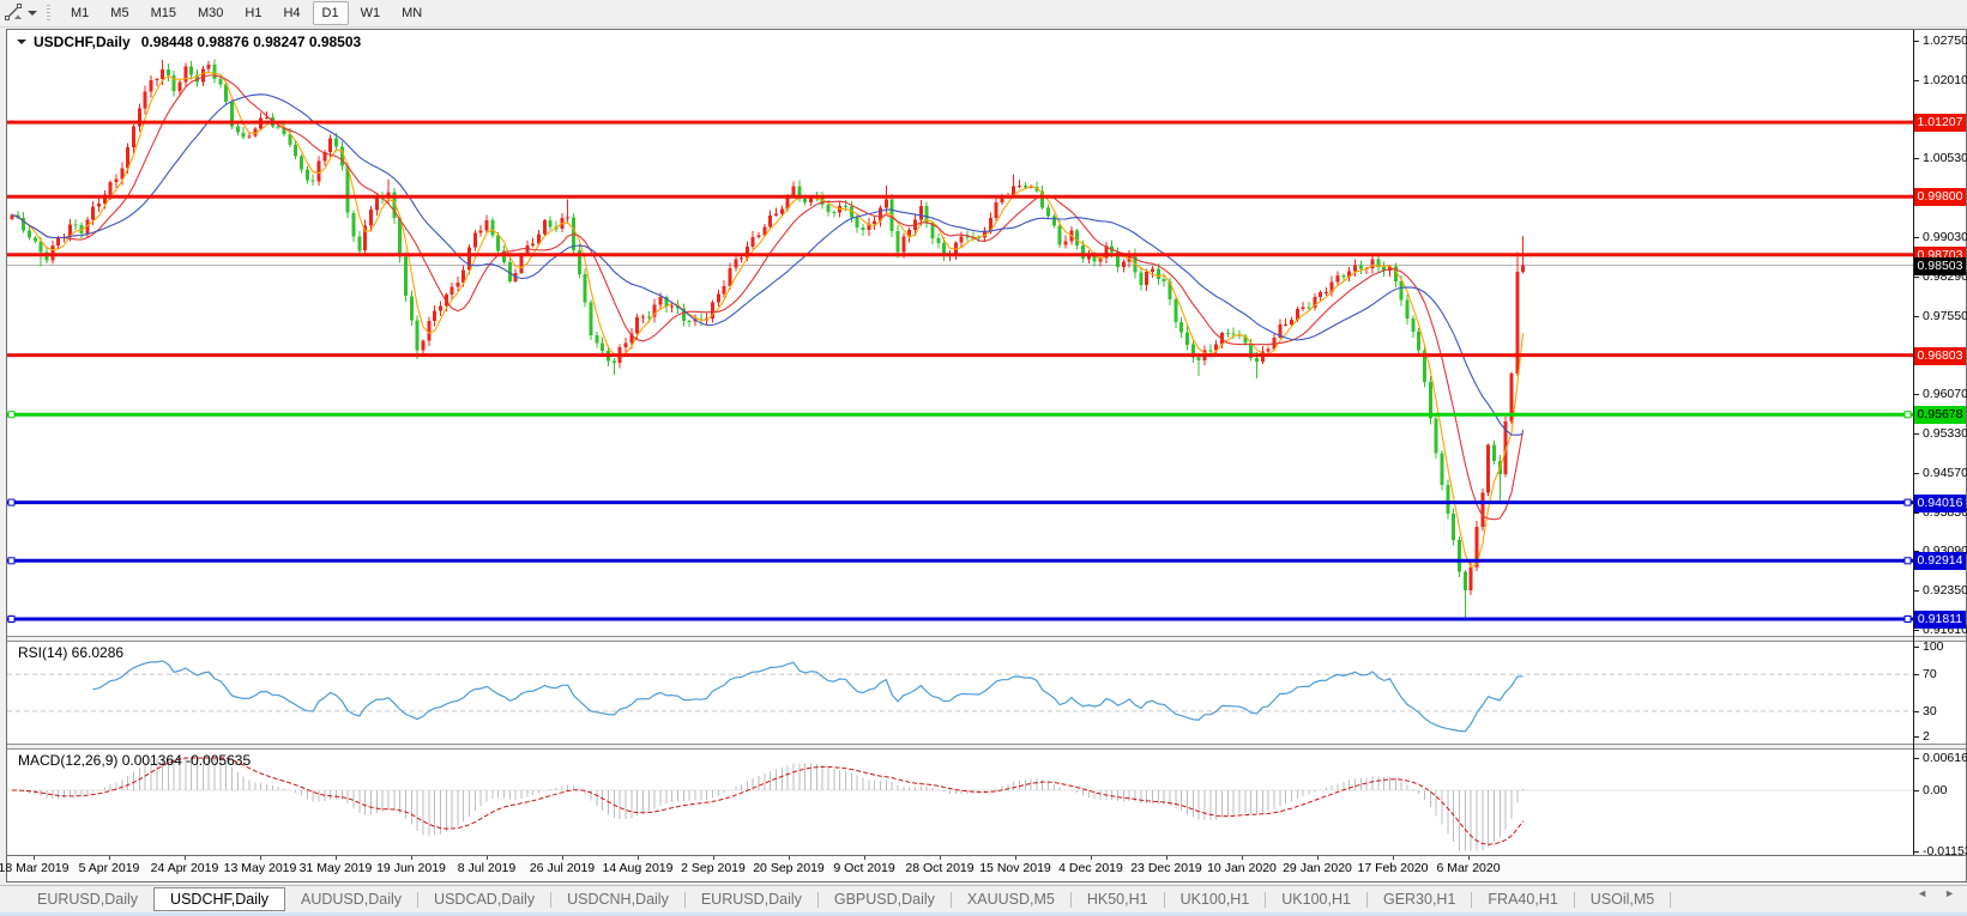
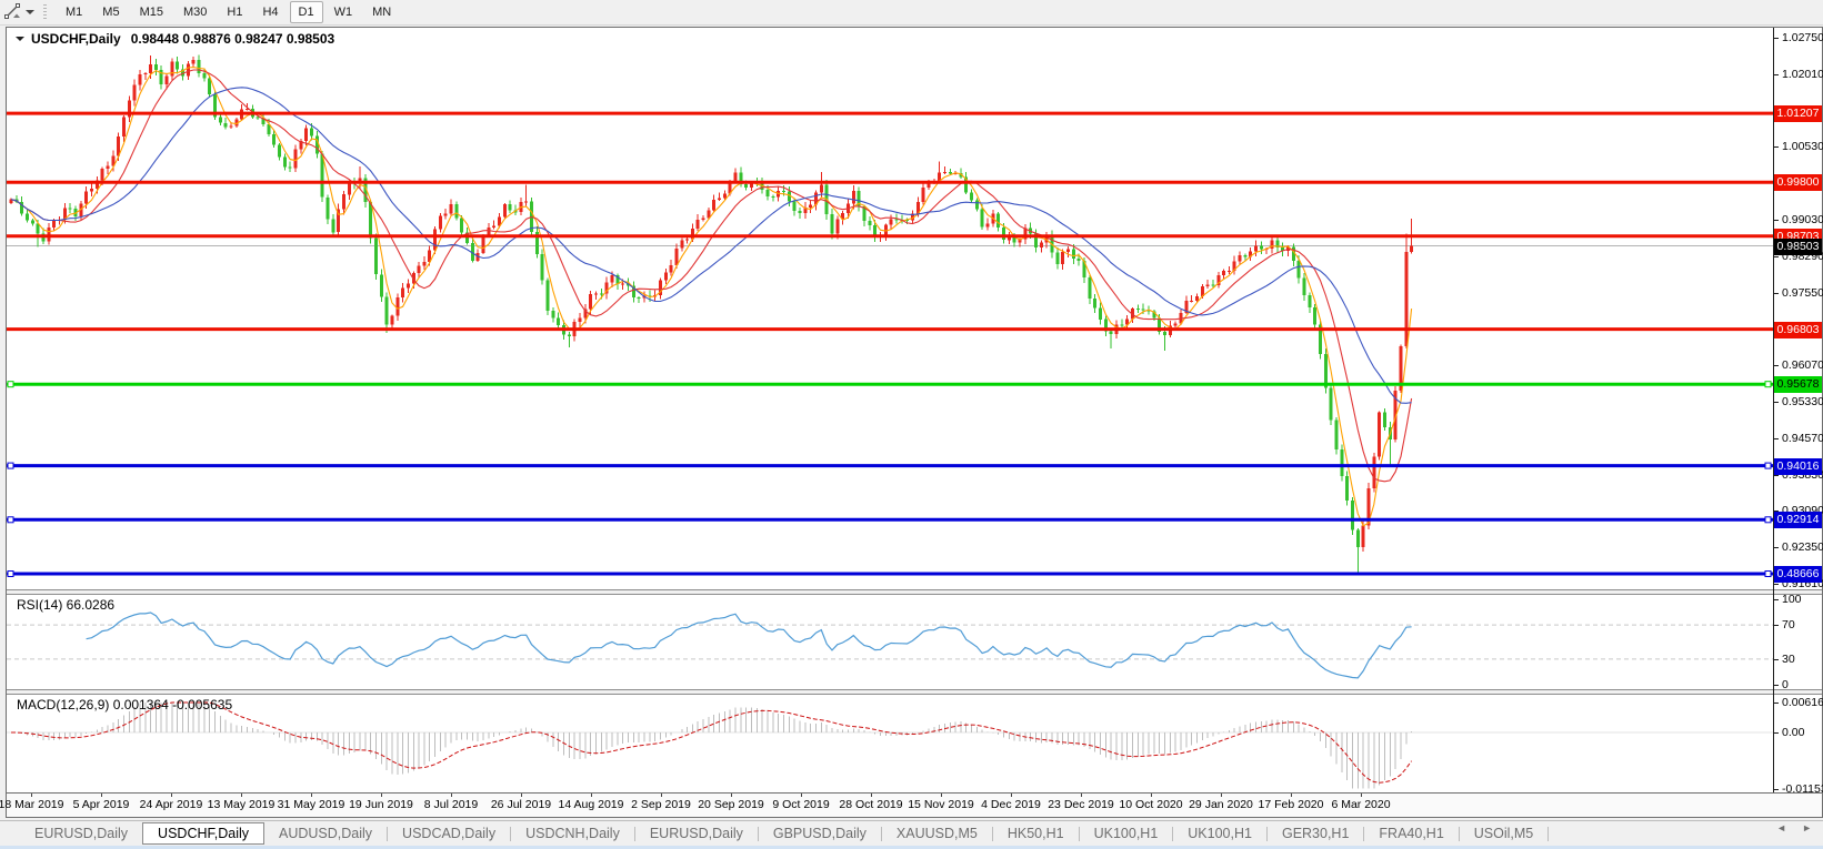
  M1 M5 M15 M30 H1 H4 D1 W1 MN
  USDCHF,Daily
  0.98448 0.98876 0.98247 0.98503
  RSI(14) 66.0286
  MACD(12,26,9) 0.001364 -0.005635
  1.02750
  1.02010
  1.00530
  0.99030
  0.98290
  0.97550
  0.96070
  0.95330
  0.94570
  0.93830
  0.93090
  0.92350
  0.91610
  100
  70
  30
- 2
+ 0
  0.00616
  0.00
  -0.0115
  1.01207
  0.99800
  0.98703
  0.96803
  0.95678
  0.94016
  0.92914
- 0.91811
+ 0.48666
  0.98503
  18 Mar 2019
  5 Apr 2019
  24 Apr 2019
  13 May 2019
  31 May 2019
  19 Jun 2019
  8 Jul 2019
  26 Jul 2019
  14 Aug 2019
  2 Sep 2019
  20 Sep 2019
  9 Oct 2019
  28 Oct 2019
  15 Nov 2019
  4 Dec 2019
  23 Dec 2019
- 10 Jan 2020
+ 10 Oct 2020
  29 Jan 2020
  17 Feb 2020
  6 Mar 2020
  EURUSD,Daily
  USDCHF,Daily
  AUDUSD,Daily
  USDCAD,Daily
  USDCNH,Daily
  EURUSD,Daily
  GBPUSD,Daily
  XAUUSD,M5
  HK50,H1
  UK100,H1
  UK100,H1
  GER30,H1
  FRA40,H1
  USOil,M5
  ◄
  ►
